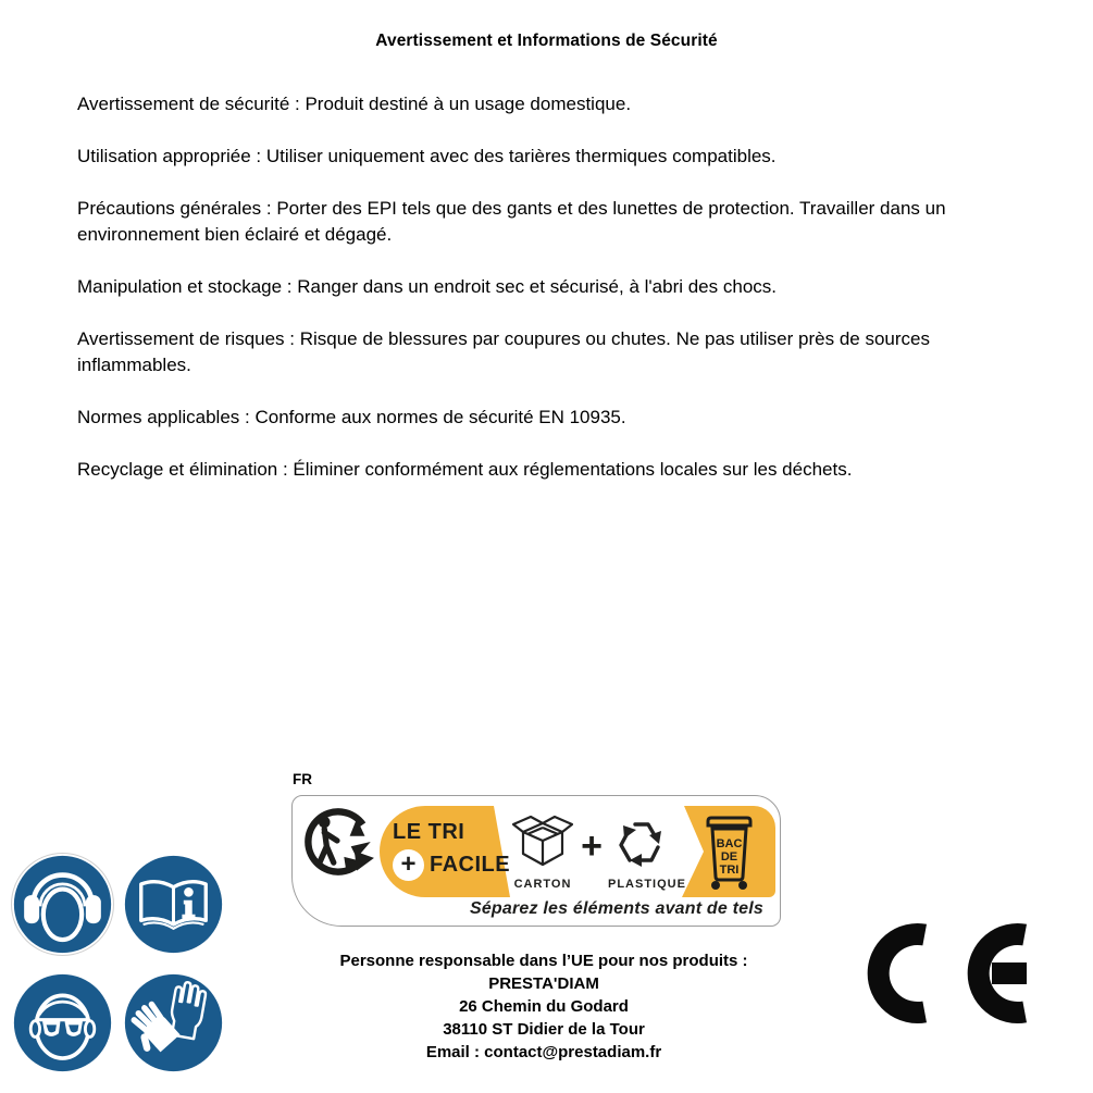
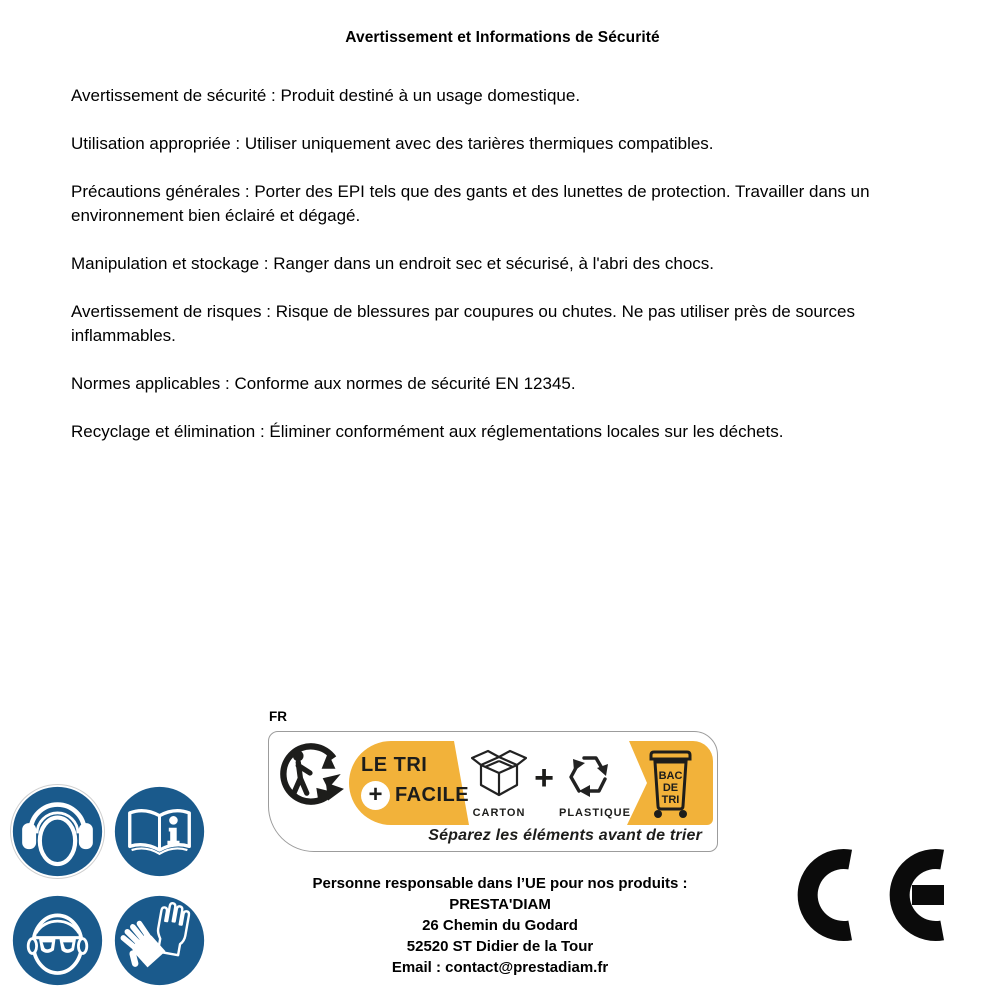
  Avertissement et Informations de Sécurité
  Avertissement de sécurité : Produit destiné à un usage domestique.
  Utilisation appropriée : Utiliser uniquement avec des tarières thermiques compatibles.
  Précautions générales : Porter des EPI tels que des gants et des lunettes de protection. Travailler dans un environnement bien éclairé et dégagé.
  Manipulation et stockage : Ranger dans un endroit sec et sécurisé, à l'abri des chocs.
  Avertissement de risques : Risque de blessures par coupures ou chutes. Ne pas utiliser près de sources inflammables.
- Normes applicables : Conforme aux normes de sécurité EN 10935.
+ Normes applicables : Conforme aux normes de sécurité EN 12345.
  Recyclage et élimination : Éliminer conformément aux réglementations locales sur les déchets.
  FR
  LE TRI
  +
  FACILE
  CARTON
  +
  PLASTIQUE
  BAC
  DE
  TRI
- Séparez les éléments avant de tels
+ Séparez les éléments avant de trier
  Personne responsable dans l’UE pour nos produits :
  PRESTA'DIAM
  26 Chemin du Godard
- 38110 ST Didier de la Tour
+ 52520 ST Didier de la Tour
  Email : contact@prestadiam.fr
